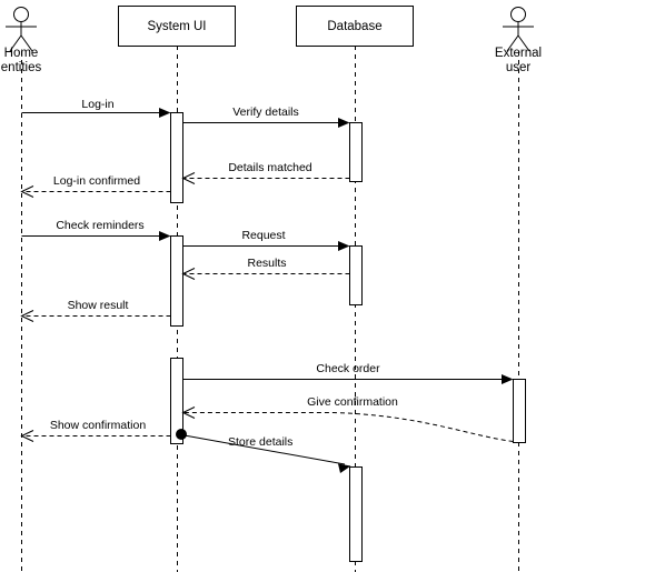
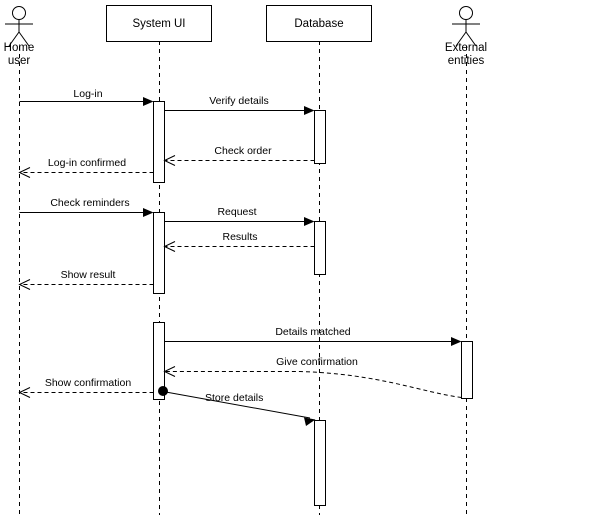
  Home
- entities
+ user
  System UI
  Database
  External
- user
+ entities
  Log-in
  Verify details
- Details matched
+ Check order
  Log-in confirmed
  Check reminders
  Request
  Results
  Show result
- Check order
+ Details matched
  Give confirmation
  Show confirmation
  Store details
